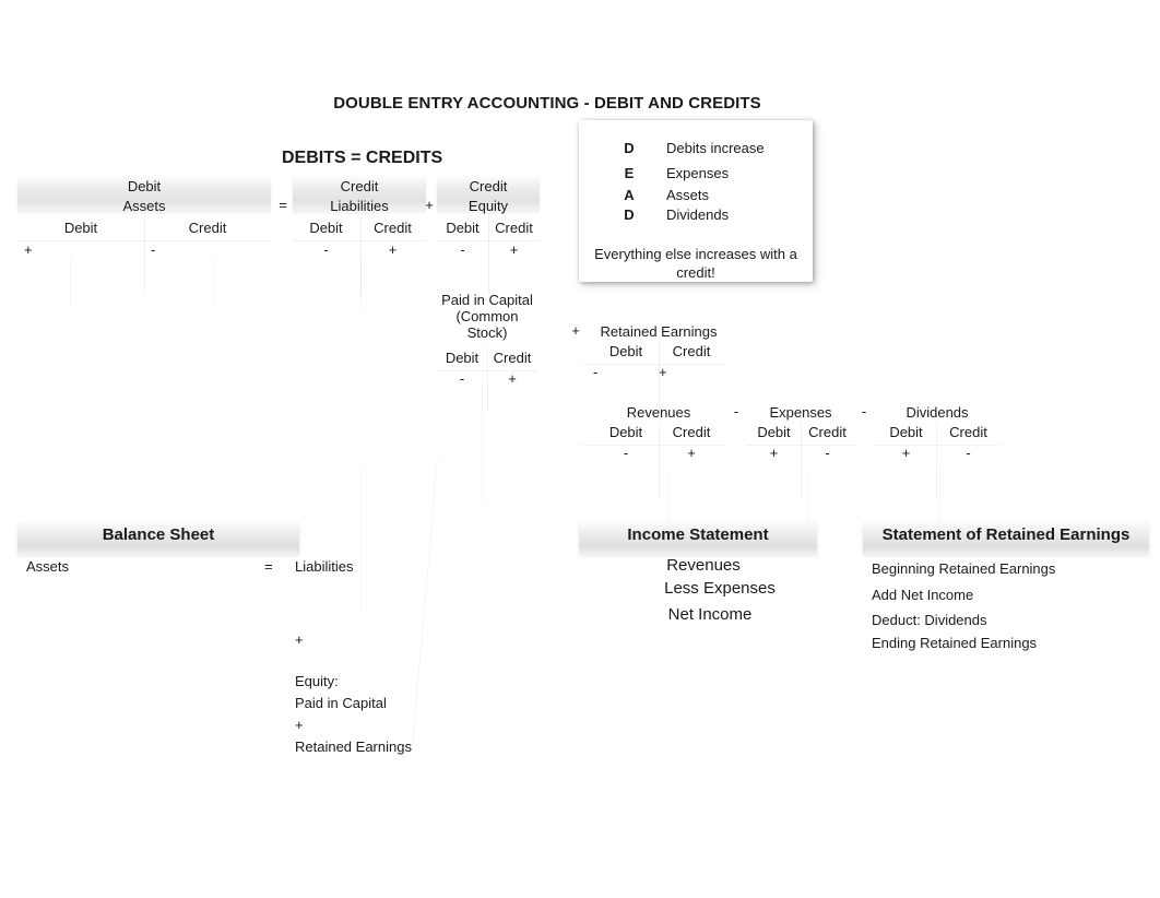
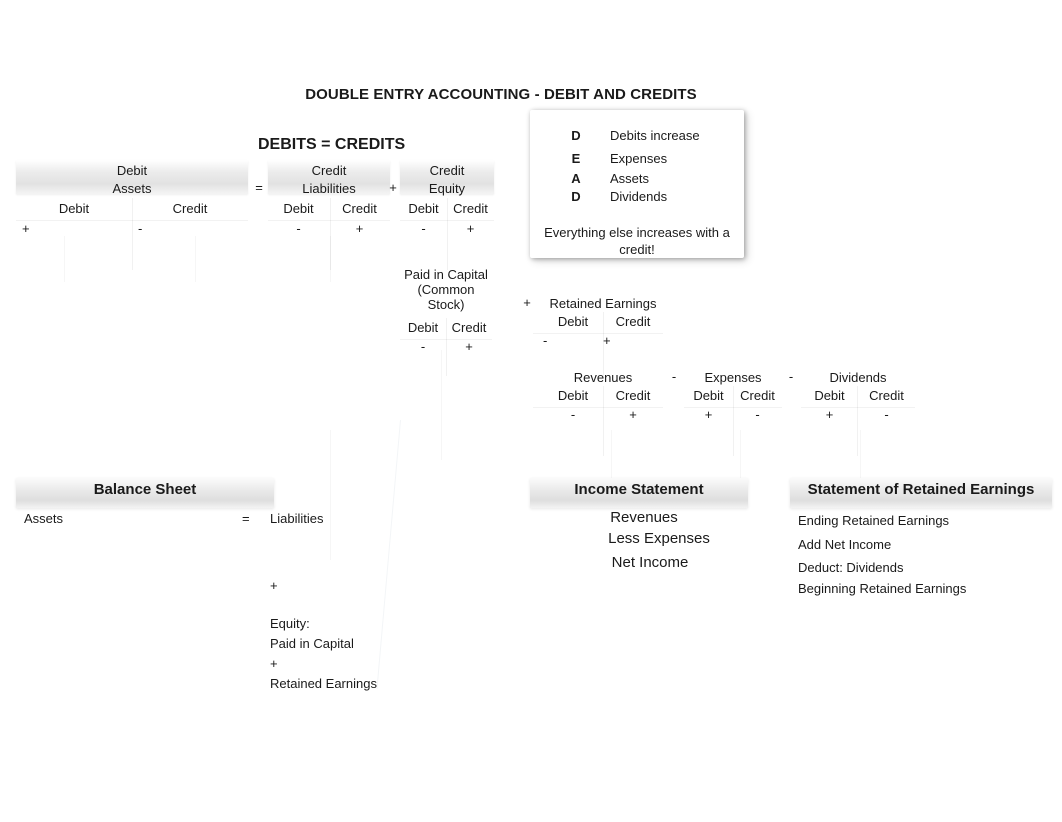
  DOUBLE ENTRY ACCOUNTING - DEBIT AND CREDITS
  DEBITS = CREDITS
  D
  Debits increase
  E
  Expenses
  A
  Assets
  D
  Dividends
  Everything else increases with a credit!
  Debit
  Assets
  Debit
  Credit
  +
  -
  =
  Credit
  Liabilities
  Debit
  Credit
  -
  +
  +
  Credit
  Equity
  Debit
  Credit
  -
  +
  Paid in Capital
  (Common
  Stock)
  Debit
  Credit
  -
  +
  +
  Retained Earnings
  Debit
  Credit
  -
  +
  Revenues
  Debit
  Credit
  -
  +
  -
  Expenses
  Debit
  Credit
  +
  -
  -
  Dividends
  Debit
  Credit
  +
  -
  Balance Sheet
  Assets
  =
  Liabilities
  +
  Equity:
  Paid in Capital
  +
  Retained Earnings
  Income Statement
  Revenues
  Less Expenses
  Net Income
  Statement of Retained Earnings
- Beginning Retained Earnings
+ Ending Retained Earnings
  Add Net Income
  Deduct: Dividends
- Ending Retained Earnings
+ Beginning Retained Earnings
